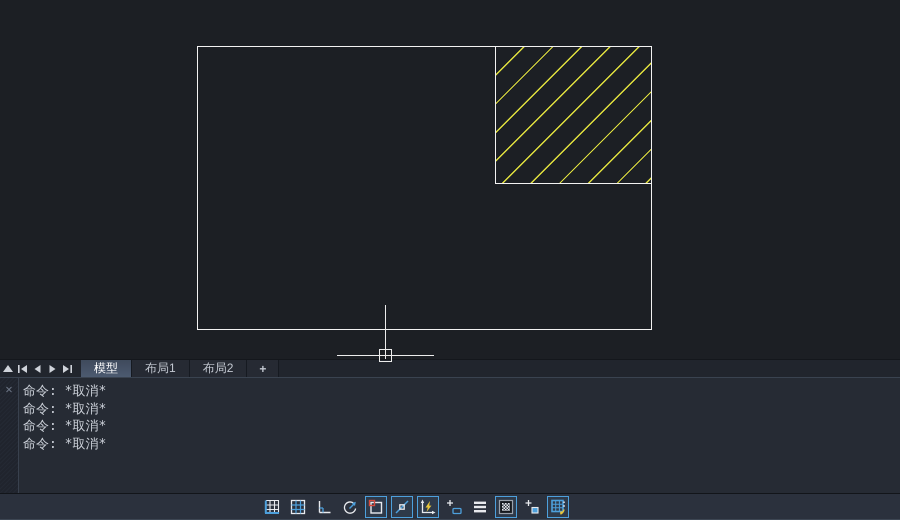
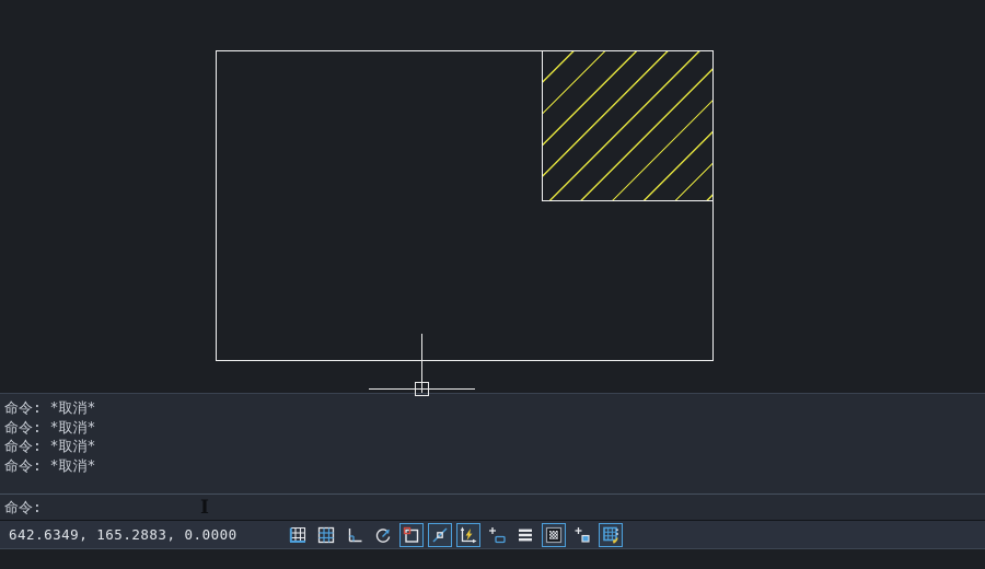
- 模型
- 布局1
- 布局2
- +
- ✕
  命令: *取消*
  命令: *取消*
  命令: *取消*
  命令: *取消*
+ 命令:
+ I
+ 642.6349, 165.2883, 0.0000
